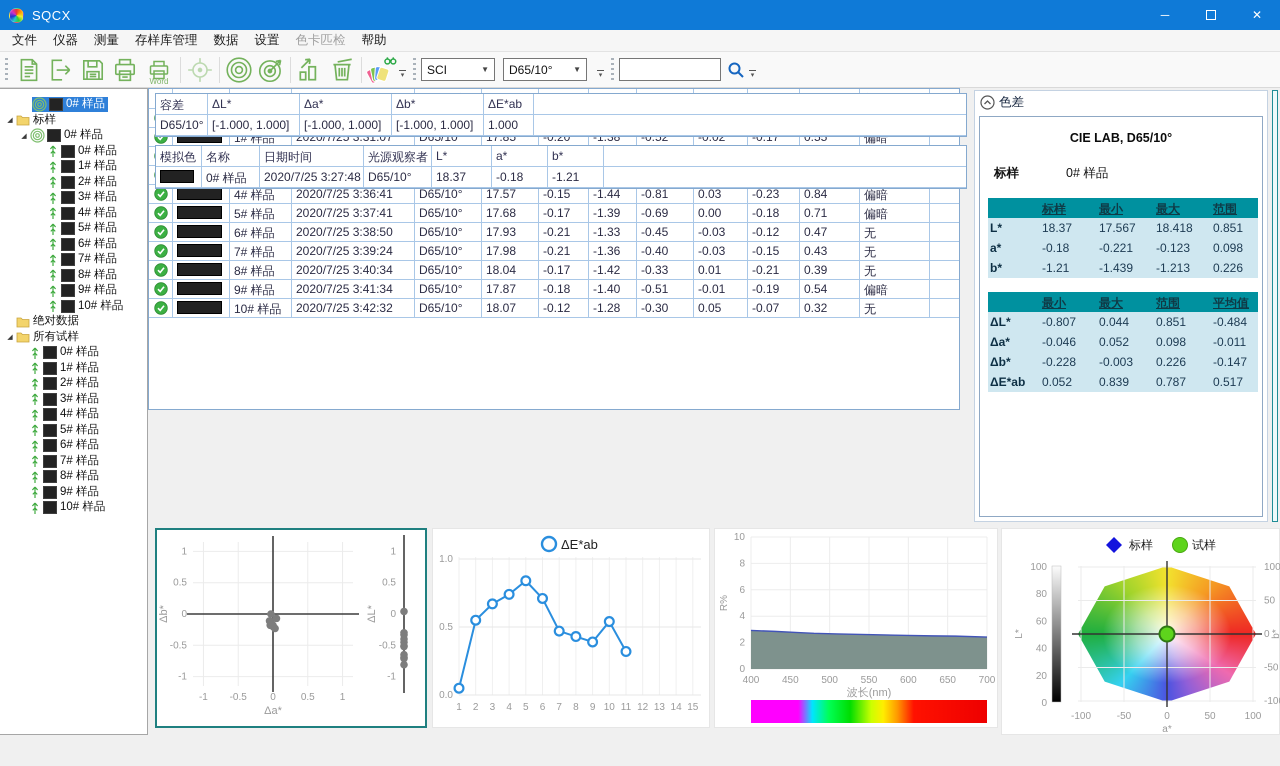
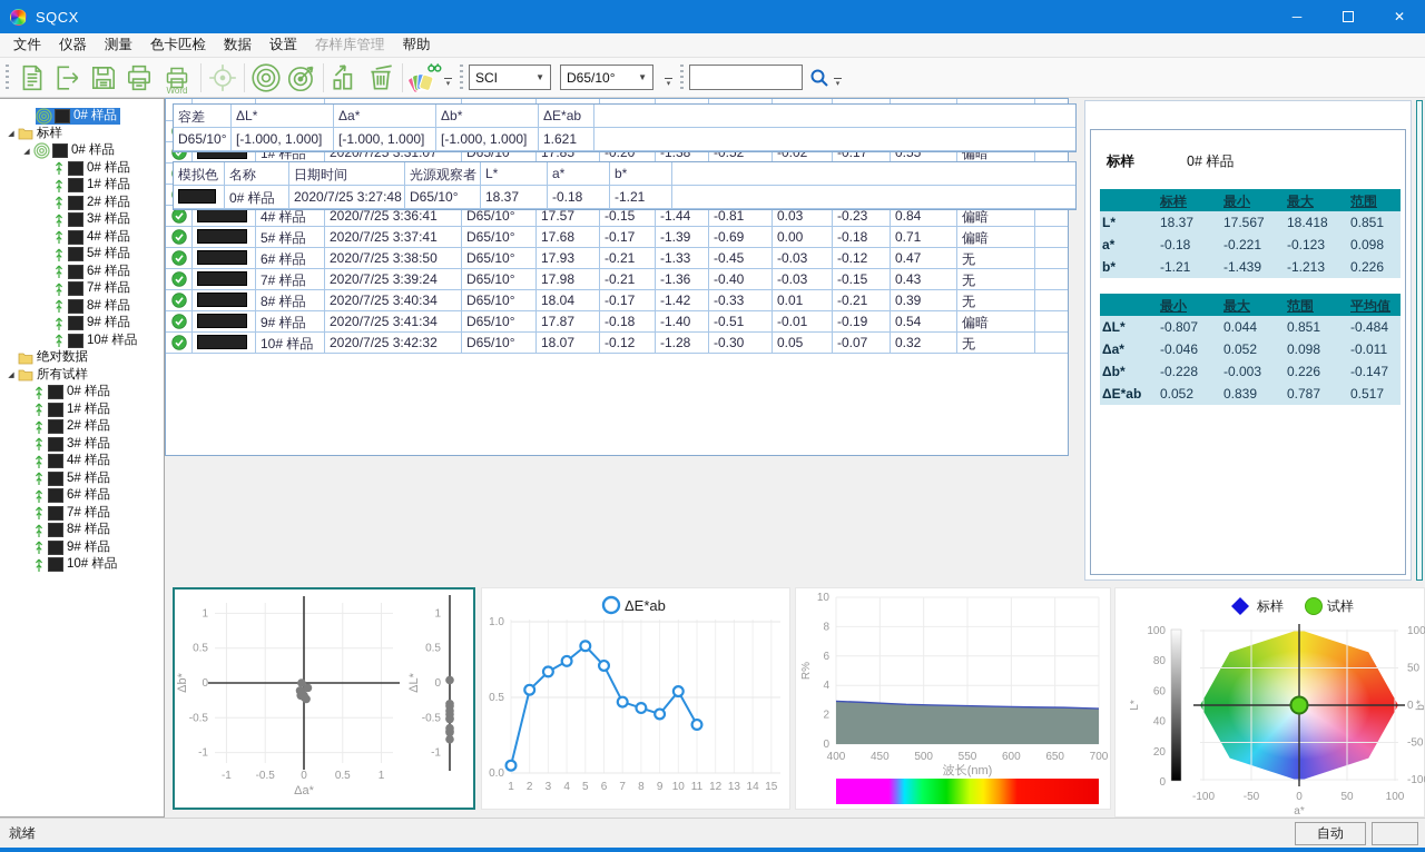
  SQCX
  ─
  ✕
  文件
  仪器
  测量
- 存样库管理
+ 色卡匹检
  数据
  设置
- 色卡匹检
+ 存样库管理
  帮助
  Word
  SCI
  ▼
  D65/10°
  ▼
  0# 样品
  标样
  0# 样品
  0# 样品
  1# 样品
  2# 样品
  3# 样品
  4# 样品
  5# 样品
  6# 样品
  7# 样品
  8# 样品
  9# 样品
  10# 样品
  绝对数据
  所有试样
  0# 样品
  1# 样品
  2# 样品
  3# 样品
  4# 样品
  5# 样品
  6# 样品
  7# 样品
  8# 样品
  9# 样品
  10# 样品
  容差
  ΔL*
  Δa*
  Δb*
  ΔE*ab
  D65/10°
  [-1.000, 1.000]
  [-1.000, 1.000]
  [-1.000, 1.000]
- 1.000
+ 1.621
  模拟色
  名称
  日期时间
  光源观察者
  L*
  a*
  b*
  0# 样品
  2020/7/25 3:27:48
  D65/10°
  18.37
  -0.18
  -1.21
  1# 样品
  2020/7/25 3:31:07
  D65/10°
  17.85
  -0.20
  -1.38
  -0.52
  -0.02
  -0.17
  0.55
  偏暗
  4# 样品
  2020/7/25 3:36:41
  D65/10°
  17.57
  -0.15
  -1.44
  -0.81
  0.03
  -0.23
  0.84
  偏暗
  5# 样品
  2020/7/25 3:37:41
  D65/10°
  17.68
  -0.17
  -1.39
  -0.69
  0.00
  -0.18
  0.71
  偏暗
  6# 样品
  2020/7/25 3:38:50
  D65/10°
  17.93
  -0.21
  -1.33
  -0.45
  -0.03
  -0.12
  0.47
  无
  7# 样品
  2020/7/25 3:39:24
  D65/10°
  17.98
  -0.21
  -1.36
  -0.40
  -0.03
  -0.15
  0.43
  无
  8# 样品
  2020/7/25 3:40:34
  D65/10°
  18.04
  -0.17
  -1.42
  -0.33
  0.01
  -0.21
  0.39
  无
  9# 样品
  2020/7/25 3:41:34
  D65/10°
  17.87
  -0.18
  -1.40
  -0.51
  -0.01
  -0.19
  0.54
  偏暗
  10# 样品
  2020/7/25 3:42:32
  D65/10°
  18.07
  -0.12
  -1.28
  -0.30
  0.05
  -0.07
  0.32
  无
- 色差
- CIE LAB, D65/10°
  标样
  0# 样品
  标样
  最小
  最大
  范围
  L*
  18.37
  17.567
  18.418
  0.851
  a*
  -0.18
  -0.221
  -0.123
  0.098
  b*
  -1.21
  -1.439
  -1.213
  0.226
  最小
  最大
  范围
  平均值
  ΔL*
  -0.807
  0.044
  0.851
  -0.484
  Δa*
  -0.046
  0.052
  0.098
  -0.011
  Δb*
  -0.228
  -0.003
  0.226
  -0.147
  ΔE*ab
  0.052
  0.839
  0.787
  0.517
  -1
  -0.5
  0
  0.5
  1
  -1
  -0.5
  0
  0.5
  1
  Δa*
  -1
  -0.5
  0
  0.5
  1
  0.0
  0.5
  1.0
  1
  2
  3
  4
  5
  6
  7
  8
  9
  10
  11
  12
  13
  14
  15
  ΔE*ab
  0
  2
  4
  6
  8
  10
  400
  450
  500
  550
  600
  650
  700
  波长(nm)
  0
  20
  40
  60
  80
  100
  -100
  -50
  0
  50
  100
  a*
  100
  50
  0
  -50
  -10
  标样
  试样
+ 就绪
+ 自动
